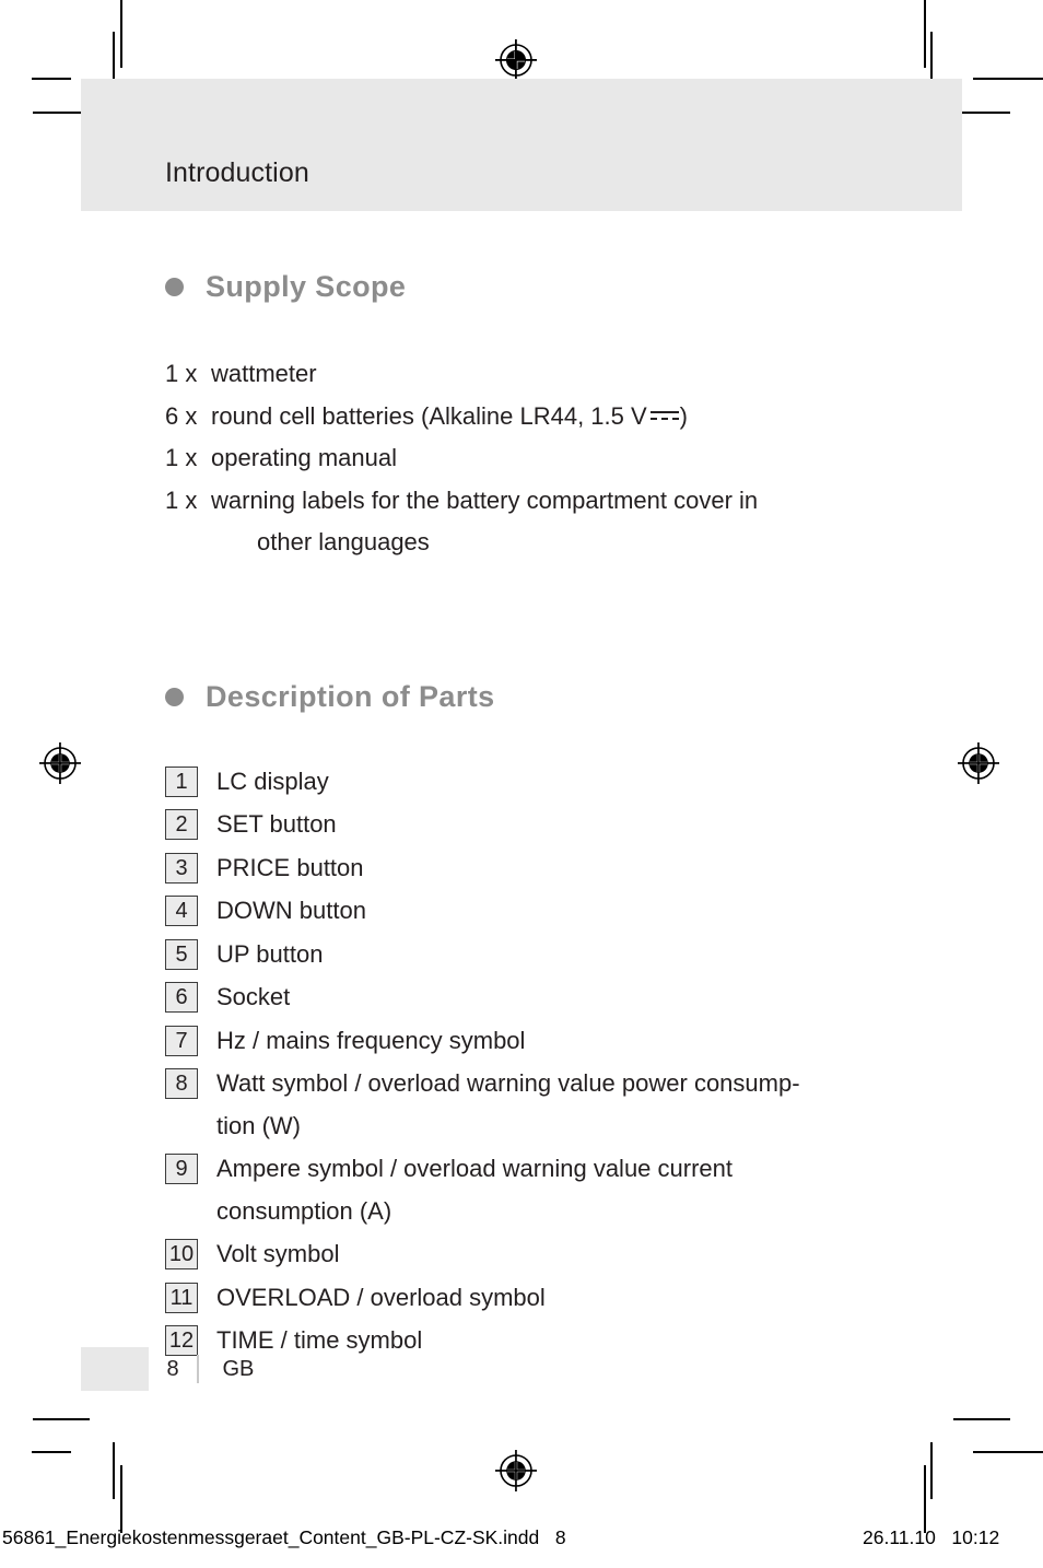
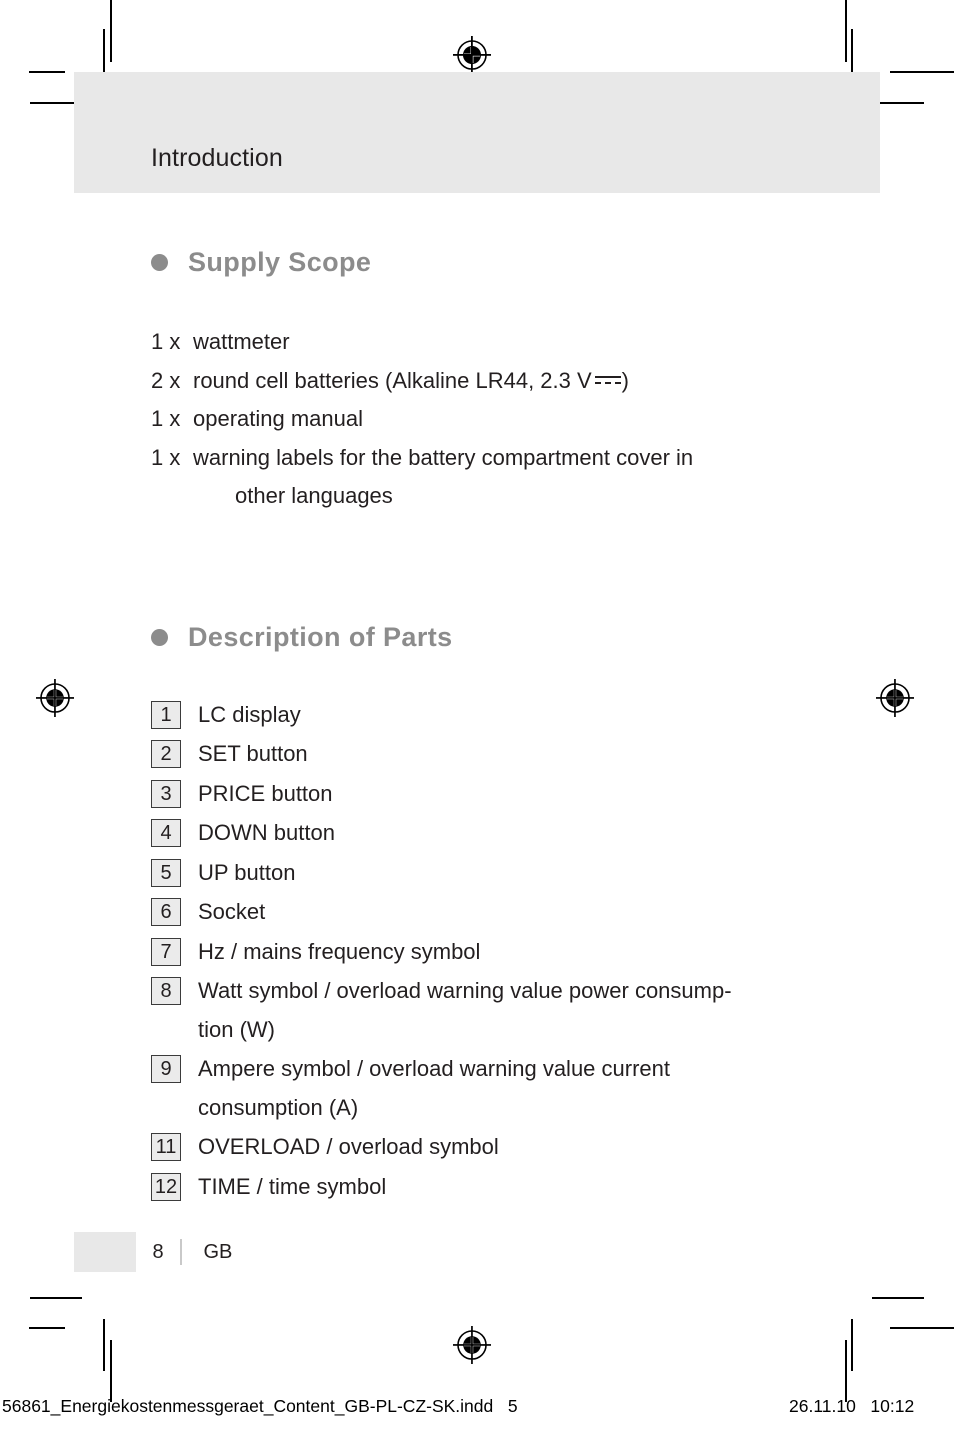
  Introduction
  Supply Scope
  1 x
  wattmeter
- 6 x
+ 2 x
- round cell batteries (Alkaline LR44, 1.5 V )
+ round cell batteries (Alkaline LR44, 2.3 V )
  1 x
  operating manual
  1 x
  warning labels for the battery compartment cover in
  other languages
  Description of Parts
  1
  LC display
  2
  SET button
  3
  PRICE button
  4
  DOWN button
  5
  UP button
  6
  Socket
  7
  Hz / mains frequency symbol
  8
  Watt symbol / overload warning value power consump-
  tion (W)
  9
  Ampere symbol / overload warning value current
  consumption (A)
- 10
- Volt symbol
  11
  OVERLOAD / overload symbol
  12
  TIME / time symbol
  8
  GB
- 56861_Energiekostenmessgeraet_Content_GB-PL-CZ-SK.indd 8
+ 56861_Energiekostenmessgeraet_Content_GB-PL-CZ-SK.indd 5
  26.11.10 10:12
